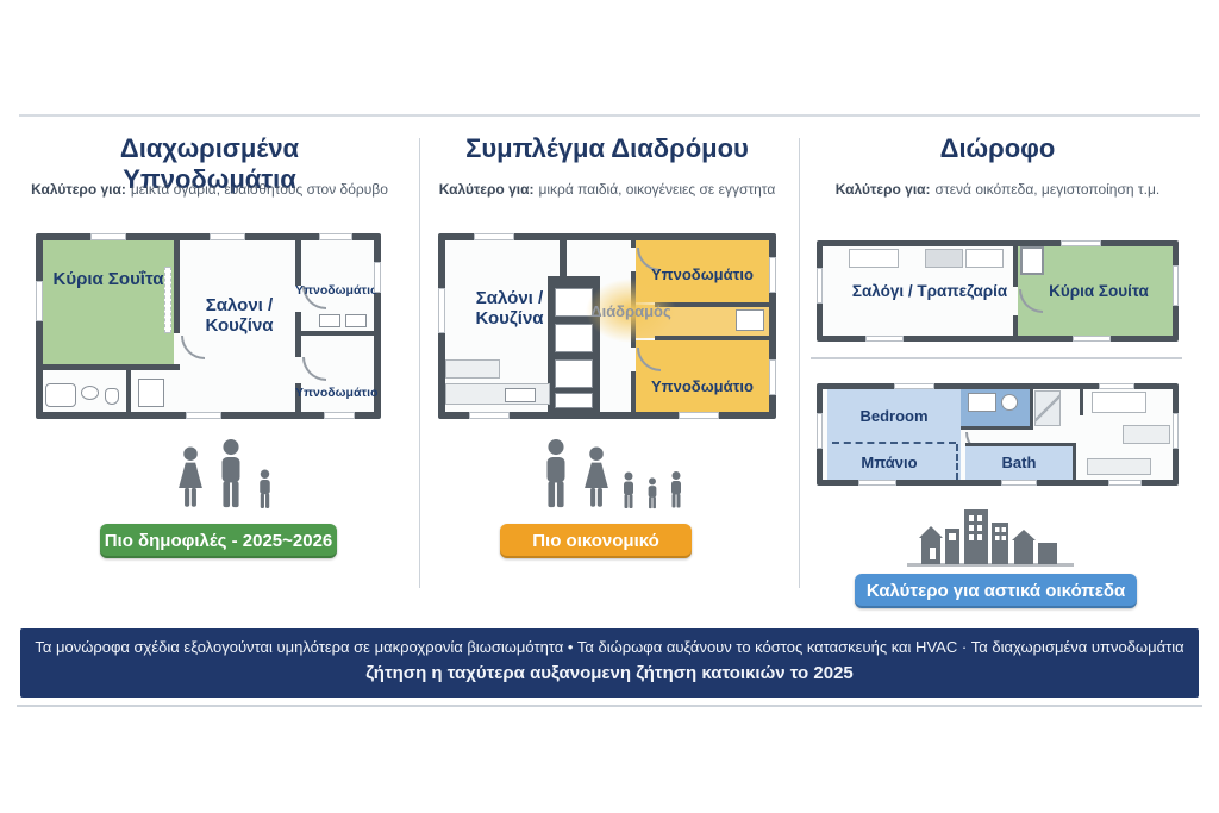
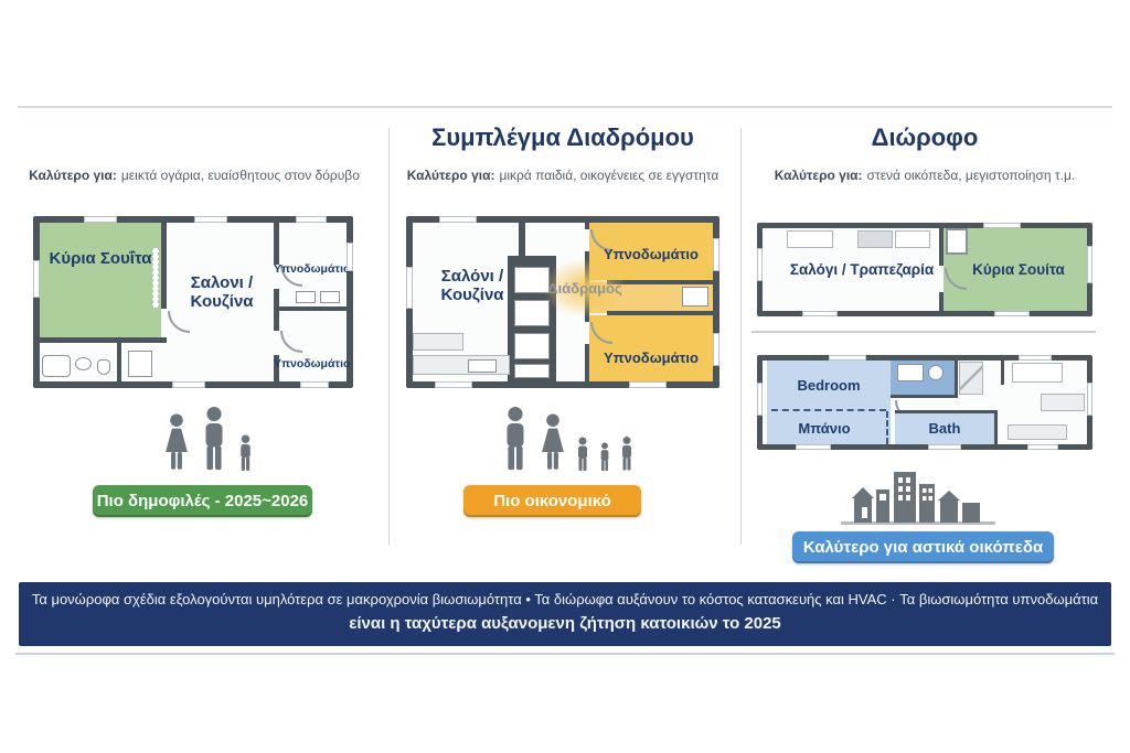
- Διαχωρισμένα Υπνοδωμάτια
  Καλύτερο για: μεικτά ογάρια, ευαίσθητους στον δόρυβο
  Συμπλέγμα Διαδρόμου
  Καλύτερο για: μικρά παιδιά, οικογένειες σε εγγστητα
  Διώροφο
  Καλύτερο για: στενά οικόπεδα, μεγιστοποίηση τ.μ.
  Κύρια Σουΐτα
  Σαλονι / Κουζίνα
  Υπνοδωμάτι
  Υπνοδωμάτιο
  Σαλόνι / Κουζίνα
  Διάδραμός
  Υπνοδωμάτιο
  Υπνοδωμάτιο
  Σαλόγι / Τραπεζαρία
  Κύρια Σουίτα
  Bedroom
  Μπάνιο
  Bath
  Πιο δημοφιλές - 2025~2026
  Πιο οικονομικό
  Καλύτερο για αστικά οικόπεδα
- Τα μονώροφα σχέδια εξολογούνται υμηλότερα σε μακροχρονία βιωσιωμότητα • Τα διώρωφα αυξάνουν το κόστος κατασκευής και HVAC · Τα διαχωρισμένα υπνοδωμάτια
+ Τα μονώροφα σχέδια εξολογούνται υμηλότερα σε μακροχρονία βιωσιωμότητα • Τα διώρωφα αυξάνουν το κόστος κατασκευής και HVAC · Τα βιωσιωμότητα υπνοδωμάτια
- ζήτηση η ταχύτερα αυξανομενη ζήτηση κατοικιών το 2025
+ είναι η ταχύτερα αυξανομενη ζήτηση κατοικιών το 2025
